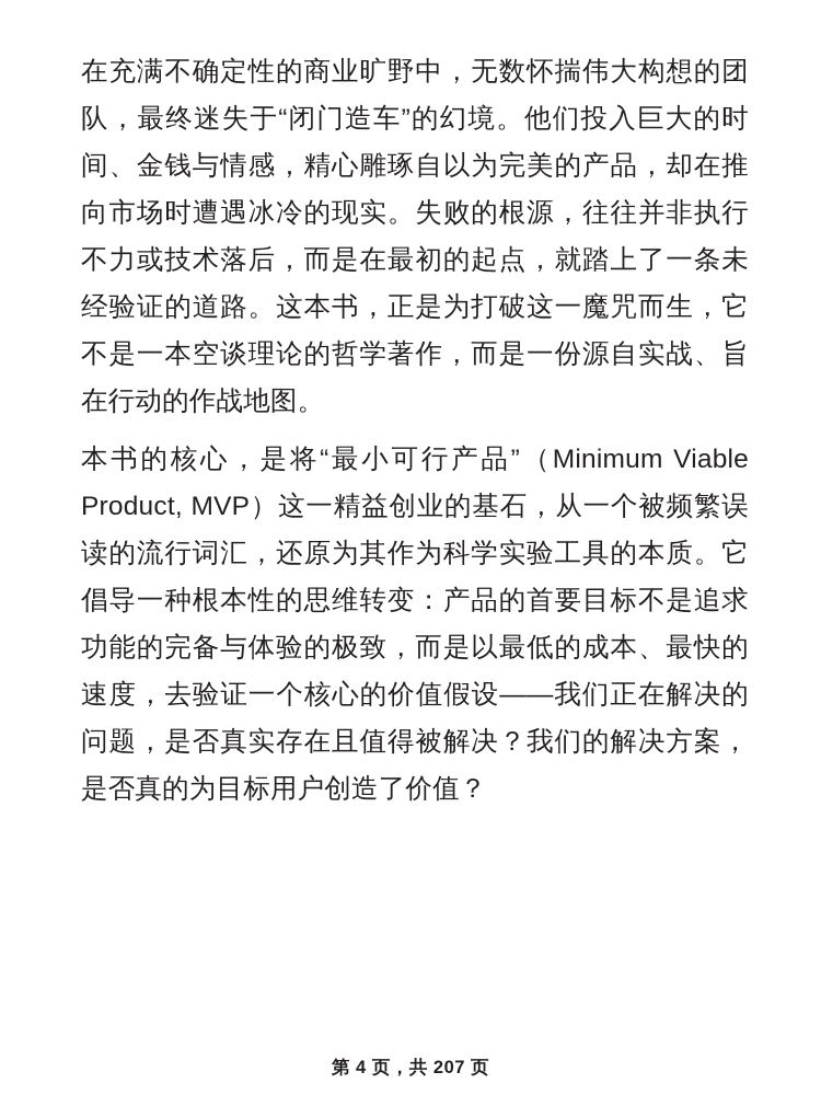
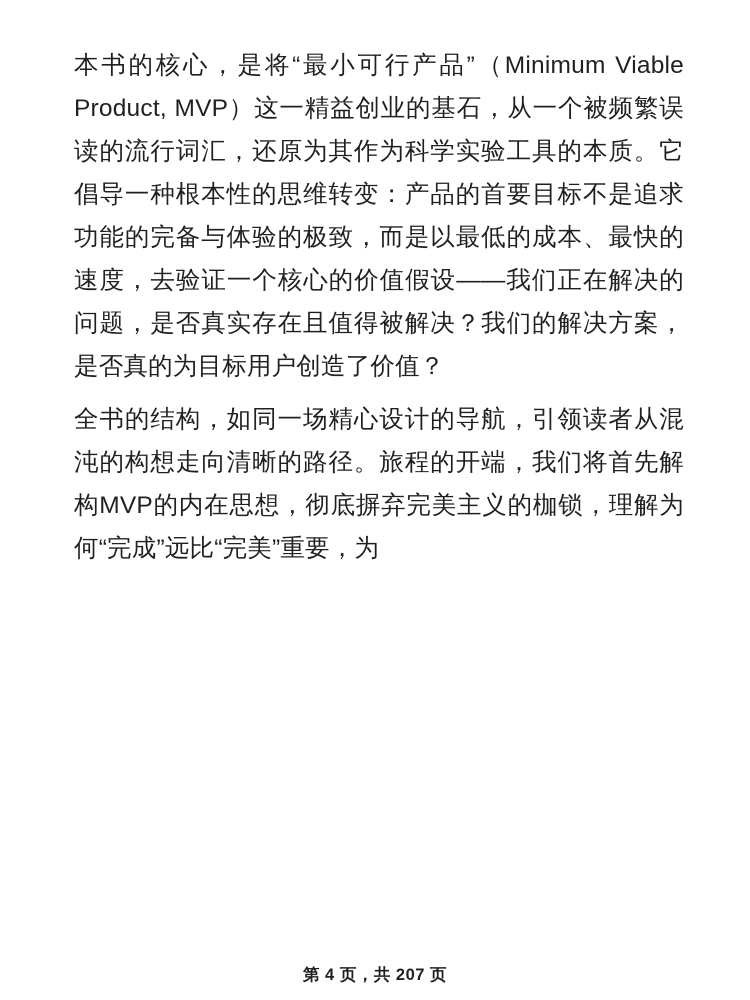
- 在充满不确定性的商业旷野中，无数怀揣伟大构想的团队，最终迷失于“闭门造车”的幻境。他们投入巨大的时间、金钱与情感，精心雕琢自以为完美的产品，却在推向市场时遭遇冰冷的现实。失败的根源，往往并非执行不力或技术落后，而是在最初的起点，就踏上了一条未经验证的道路。这本书，正是为打破这一魔咒而生，它不是一本空谈理论的哲学著作，而是一份源自实战、旨在行动的作战地图。
  本书的核心，是将“最小可行产品”（Minimum Viable Product, MVP）这一精益创业的基石，从一个被频繁误读的流行词汇，还原为其作为科学实验工具的本质。它倡导一种根本性的思维转变：产品的首要目标不是追求功能的完备与体验的极致，而是以最低的成本、最快的速度，去验证一个核心的价值假设——我们正在解决的问题，是否真实存在且值得被解决？我们的解决方案，是否真的为目标用户创造了价值？
+ 全书的结构，如同一场精心设计的导航，引领读者从混沌的构想走向清晰的路径。旅程的开端，我们将首先解构MVP的内在思想，彻底摒弃完美主义的枷锁，理解为何“完成”远比“完美”重要，为
  第 4 页，共 207 页
